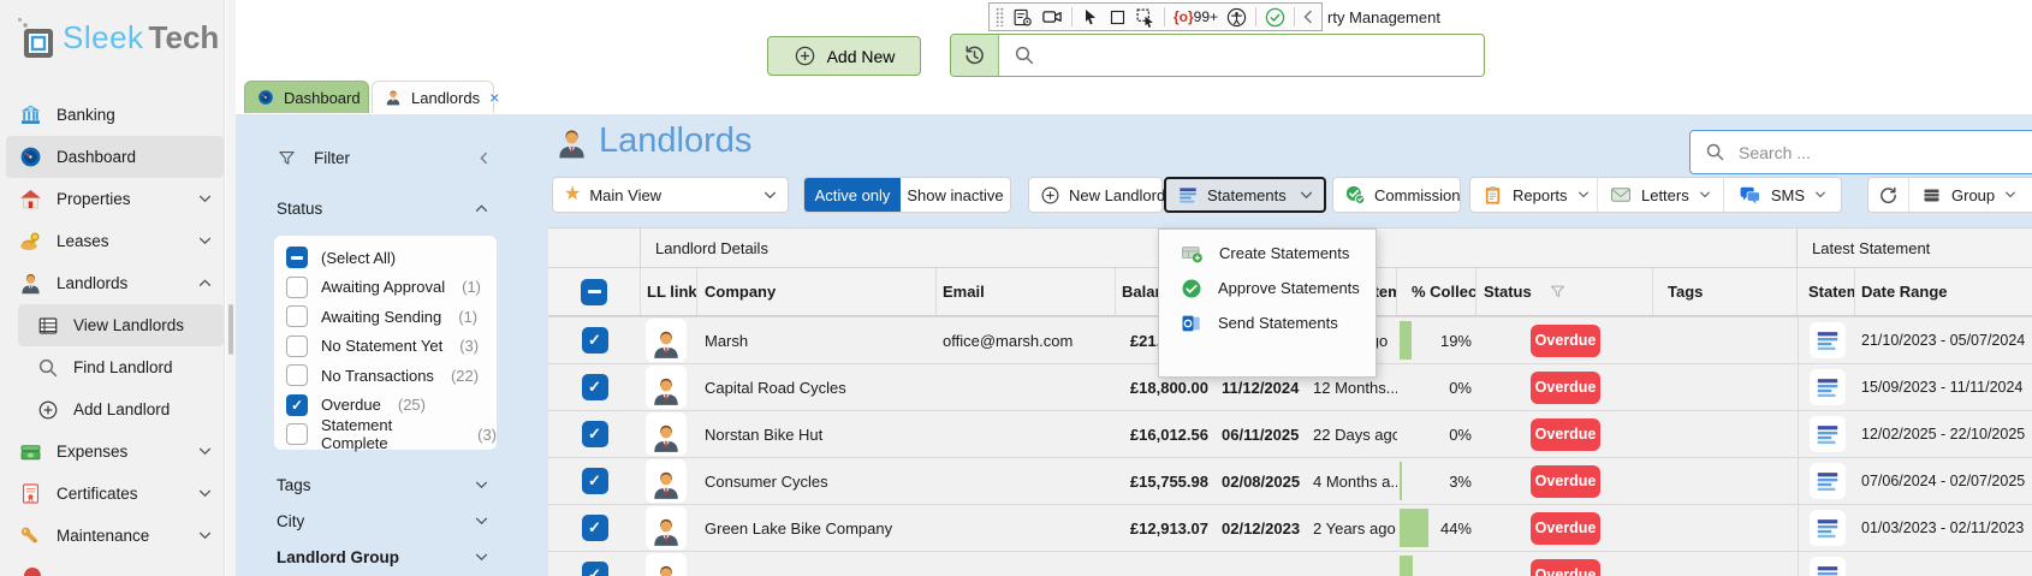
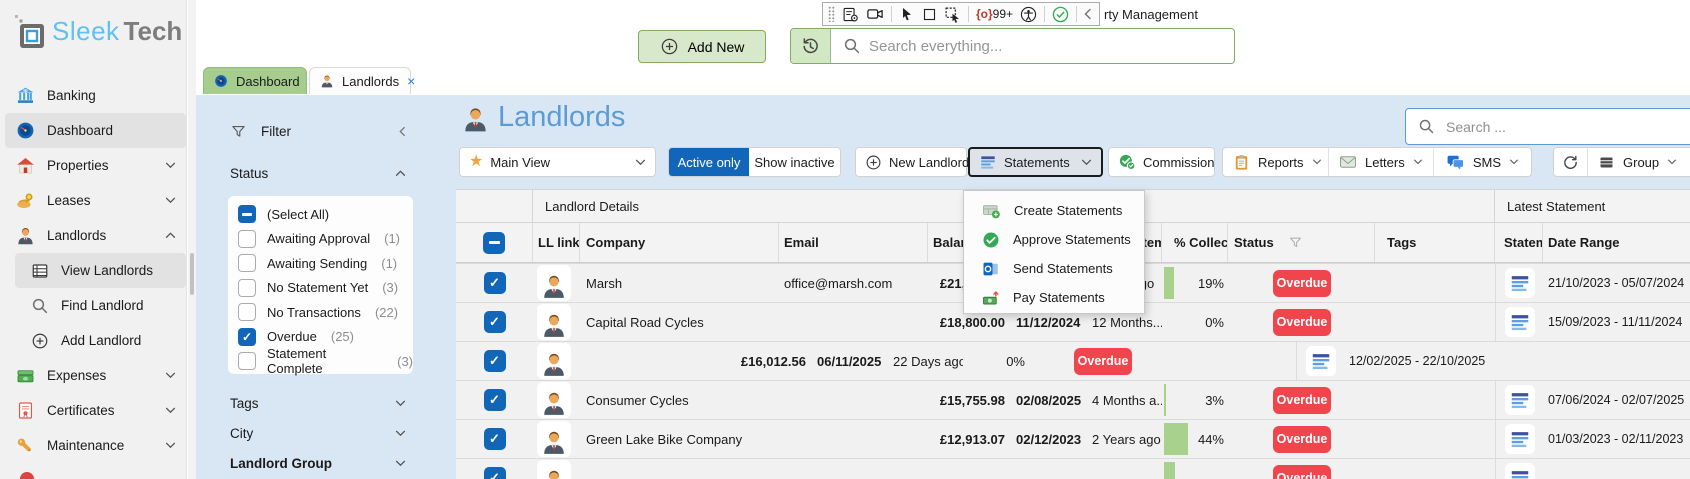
  Sleek
  Tech
  Banking
  Dashboard
  Properties
  Leases
  Landlords
  View Landlords
  Find Landlord
  Add Landlord
  Expenses
  Certificates
  Maintenance
  rty Management
  {o}99+
  Add New
+ Search everything...
  Dashboard
  Landlords
  ×
  Filter
  Status
  (Select All)
  Awaiting Approval
  (1)
  Awaiting Sending
  (1)
  No Statement Yet
  (3)
  No Transactions
  (22)
  Overdue
  (25)
  Statement Complete
  (3)
  Tags
  City
  Landlord Group
  Landlords
  Search ...
  ★
  Main View
  Active only
  Show inactive
  New Landlord
  Statements
  Commission
  Reports
  Letters
  SMS
  Group
  Landlord Details
  Latest Statement
  LL link
  Company
  Email
  % Collec
  Status
  Tags
  Date Range
  Marsh
  office@marsh.com
  19%
  Overdue
  21/10/2023 - 05/07/2024
  Capital Road Cycles
  £18,800.00
  11/12/2024
  12 Months...
  0%
  Overdue
  15/09/2023 - 11/11/2024
- Norstan Bike Hut
  £16,012.56
  06/11/2025
  22 Days ago
  0%
  Overdue
  12/02/2025 - 22/10/2025
  Consumer Cycles
  £15,755.98
  02/08/2025
  4 Months a..
  3%
  Overdue
  07/06/2024 - 02/07/2025
  Green Lake Bike Company
  £12,913.07
  02/12/2023
  2 Years ago
  44%
  Overdue
  01/03/2023 - 02/11/2023
  Overdue
  Create Statements
  Approve Statements
  Send Statements
+ Pay Statements
